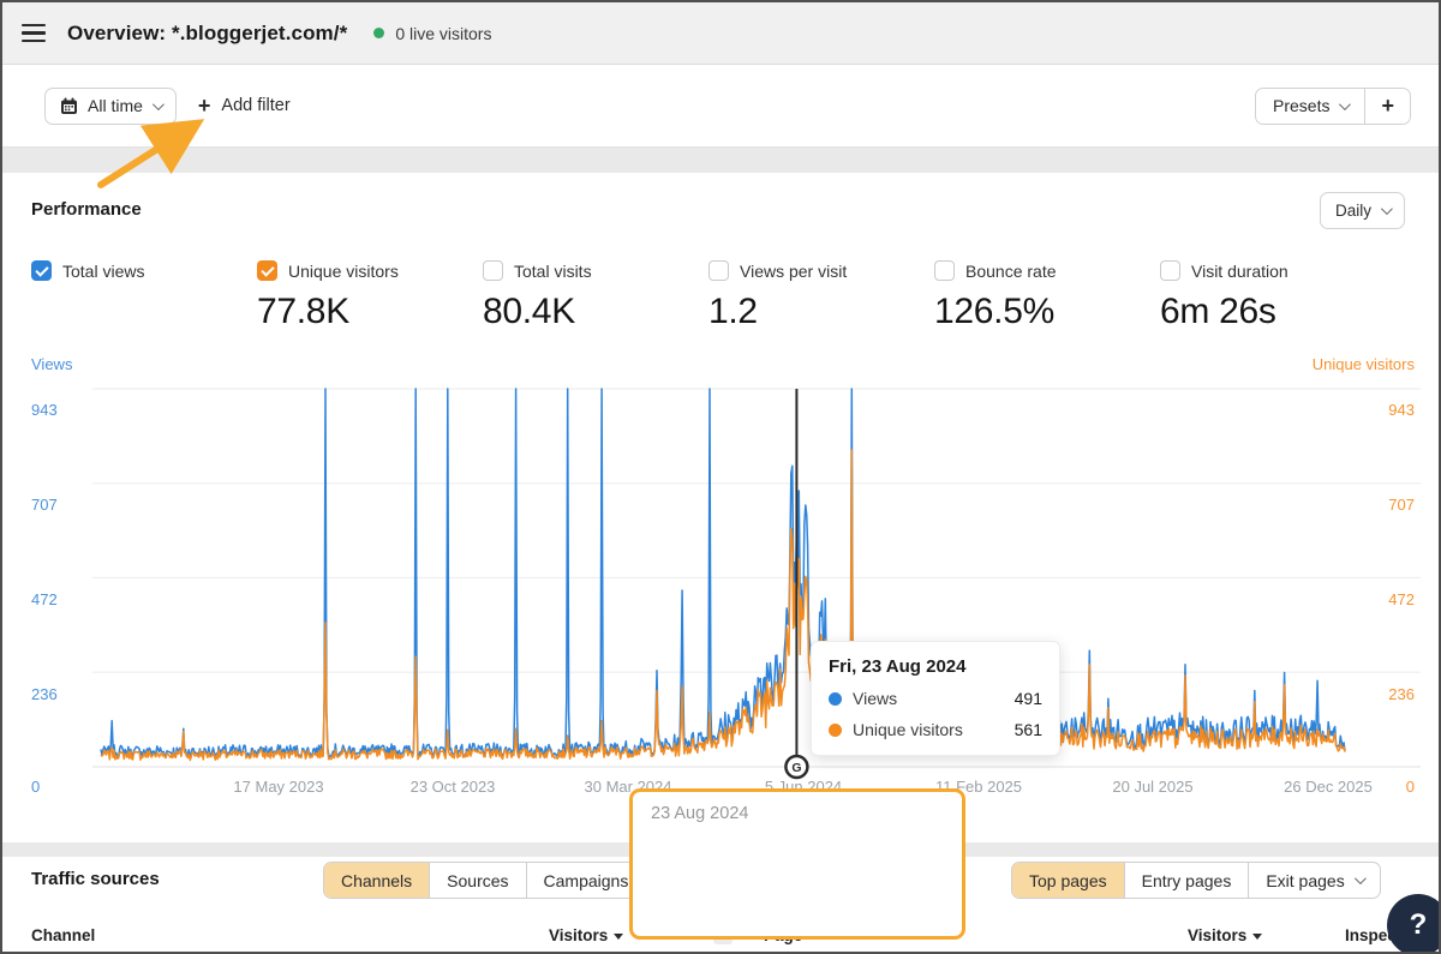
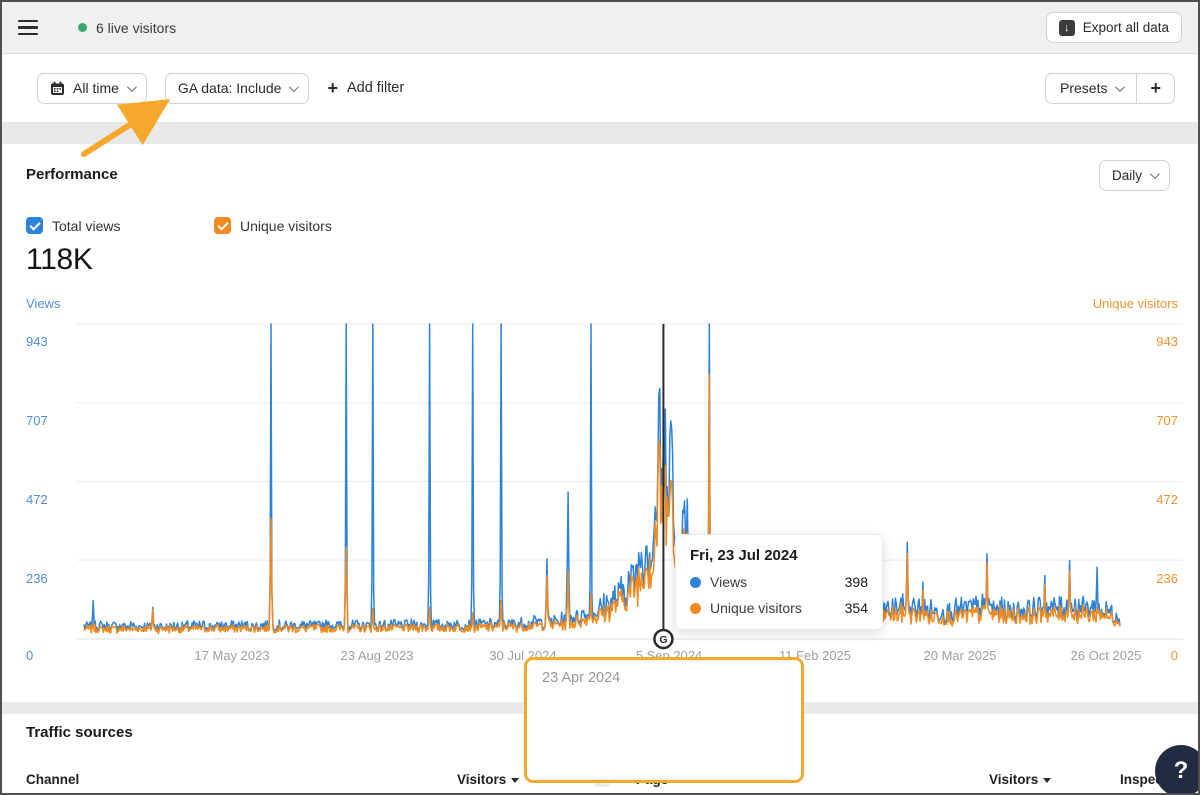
- Overview: *.bloggerjet.com/*
- 0 live visitors
+ 6 live visitors
+ ↓
+ Export all data
  All time
+ GA data: Include
  +
  Add filter
  Presets
  +
  Performance
  Daily
  Total views
+ 118K
  Unique visitors
- 77.8K
- Total visits
- 80.4K
- Views per visit
- 1.2
- Bounce rate
- 126.5%
- Visit duration
- 6m 26s
  Views
  Unique visitors
  943
  707
  472
  236
  943
  707
  472
  236
  G
  0
  0
  17 May 2023
- 23 Oct 2023
+ 23 Aug 2023
- 30 Mar 2024
+ 30 Jul 2024
- 5 Jun 2024
+ 5 Sep 2024
  11 Feb 2025
- 20 Jul 2025
+ 20 Mar 2025
- 26 Dec 2025
+ 26 Oct 2025
  Traffic sources
- Channels
- Sources
- Campaigns
- Top pages
- Entry pages
- Exit pages
  Channel
  Visitors
  Visitors
  Inspe
- Fri, 23 Aug 2024
+ Fri, 23 Jul 2024
  Views
- 491
+ 398
  Unique visitors
- 561
+ 354
- 23 Aug 2024
+ 23 Apr 2024
  ?
